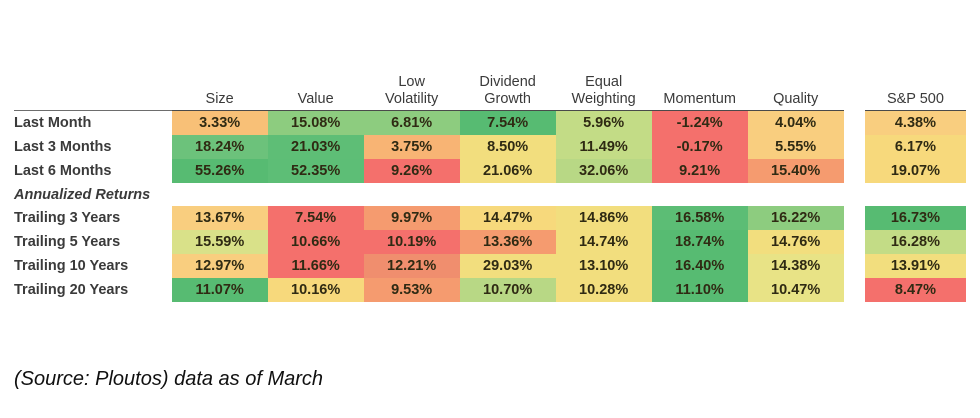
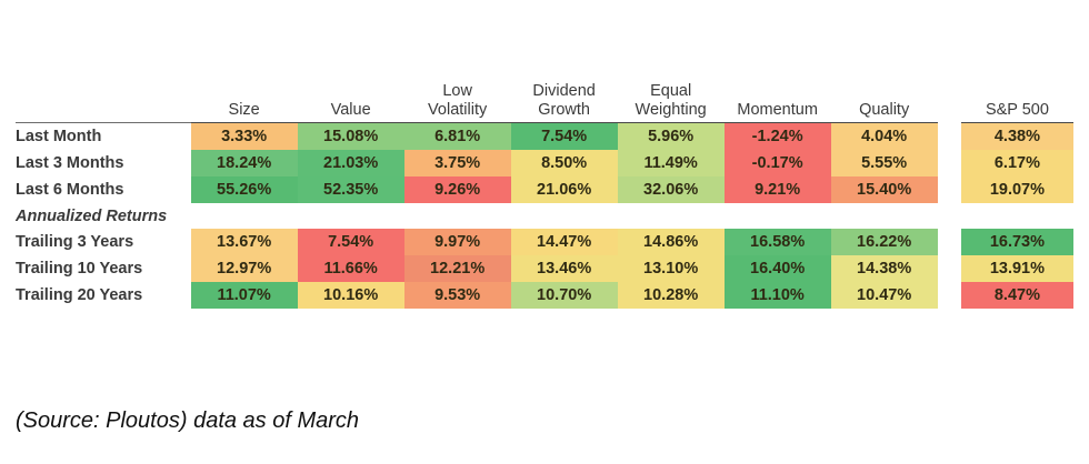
  	Size	Value	LowVolatility	DividendGrowth	EqualWeighting	Momentum	Quality		S&P 500
  Last Month	3.33%	15.08%	6.81%	7.54%	5.96%	-1.24%	4.04%		4.38%
  Last 3 Months	18.24%	21.03%	3.75%	8.50%	11.49%	-0.17%	5.55%		6.17%
  Last 6 Months	55.26%	52.35%	9.26%	21.06%	32.06%	9.21%	15.40%		19.07%
  Annualized Returns
  Trailing 3 Years	13.67%	7.54%	9.97%	14.47%	14.86%	16.58%	16.22%		16.73%
- Trailing 5 Years	15.59%	10.66%	10.19%	13.36%	14.74%	18.74%	14.76%		16.28%
- Trailing 10 Years	12.97%	11.66%	12.21%	29.03%	13.10%	16.40%	14.38%		13.91%
+ Trailing 10 Years	12.97%	11.66%	12.21%	13.46%	13.10%	16.40%	14.38%		13.91%
  Trailing 20 Years	11.07%	10.16%	9.53%	10.70%	10.28%	11.10%	10.47%		8.47%
  (Source: Ploutos) data as of March
